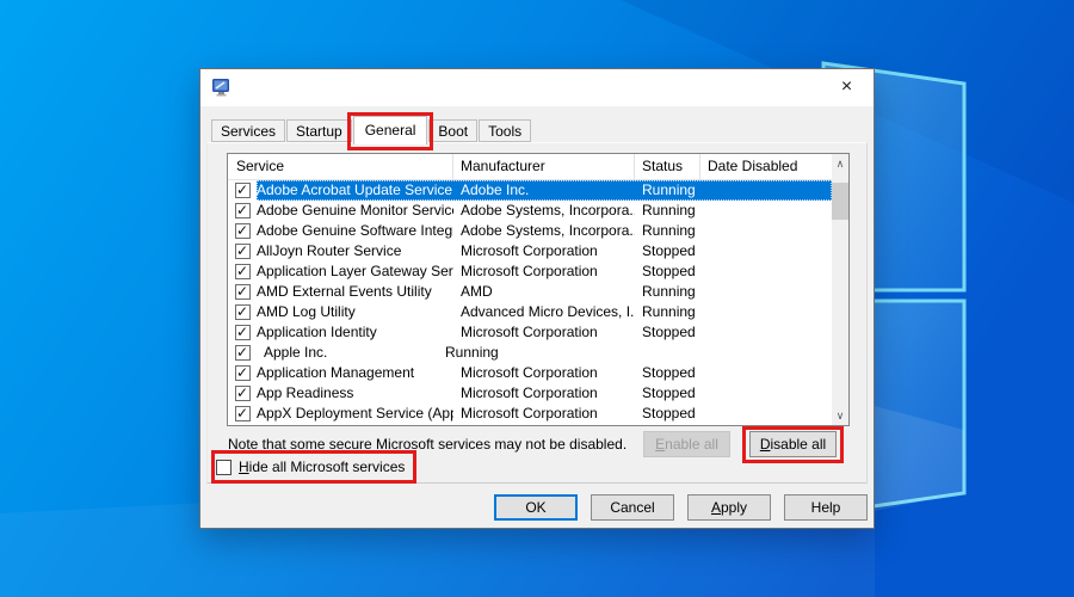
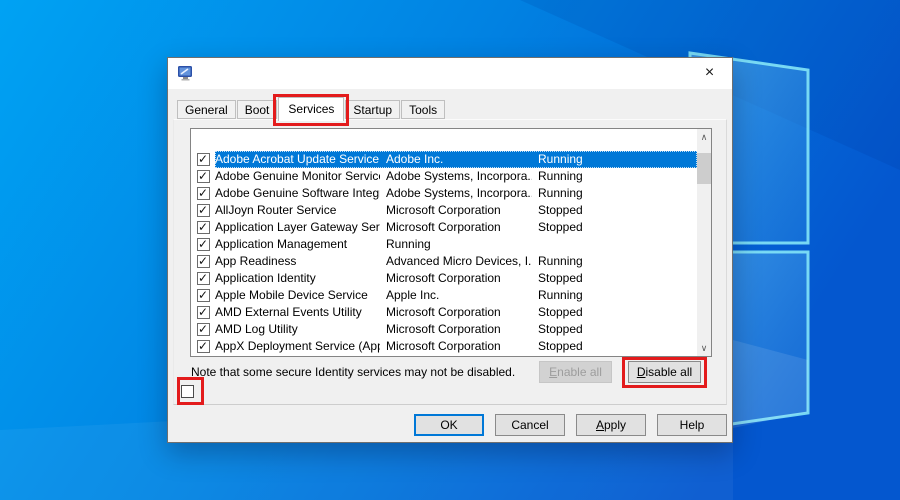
  ×
- Services
+ General
- Startup
+ Boot
- General
+ Services
- Boot
+ Startup
  Tools
- Service
- Manufacturer
- Status
- Date Disabled
  ✓
  Adobe Acrobat Update Service
  Adobe Inc.
  Running
  ✓
  Adobe Genuine Monitor Servic
  Adobe Systems, Incorpora.
  Running
  ✓
  Adobe Genuine Software Integ
  Adobe Systems, Incorpora.
  Running
  ✓
  AllJoyn Router Service
  Microsoft Corporation
  Stopped
  ✓
  Application Layer Gateway Ser
  Microsoft Corporation
  Stopped
  ✓
- AMD External Events Utility
+ Application Management
- AMD
  Running
  ✓
- AMD Log Utility
+ App Readiness
  Advanced Micro Devices, I.
  Running
  ✓
  Application Identity
  Microsoft Corporation
  Stopped
  ✓
+ Apple Mobile Device Service
  Apple Inc.
  Running
  ✓
- Application Management
+ AMD External Events Utility
  Microsoft Corporation
  Stopped
  ✓
- App Readiness
+ AMD Log Utility
  Microsoft Corporation
  Stopped
  ✓
  AppX Deployment Service (Ap
  Microsoft Corporation
  Stopped
  ∧
  ∨
- Note that some secure Microsoft services may not be disabled.
+ Note that some secure Identity services may not be disabled.
  Enable all
  Disable all
- Hide all Microsoft services
  OK
  Cancel
  Apply
  Help
